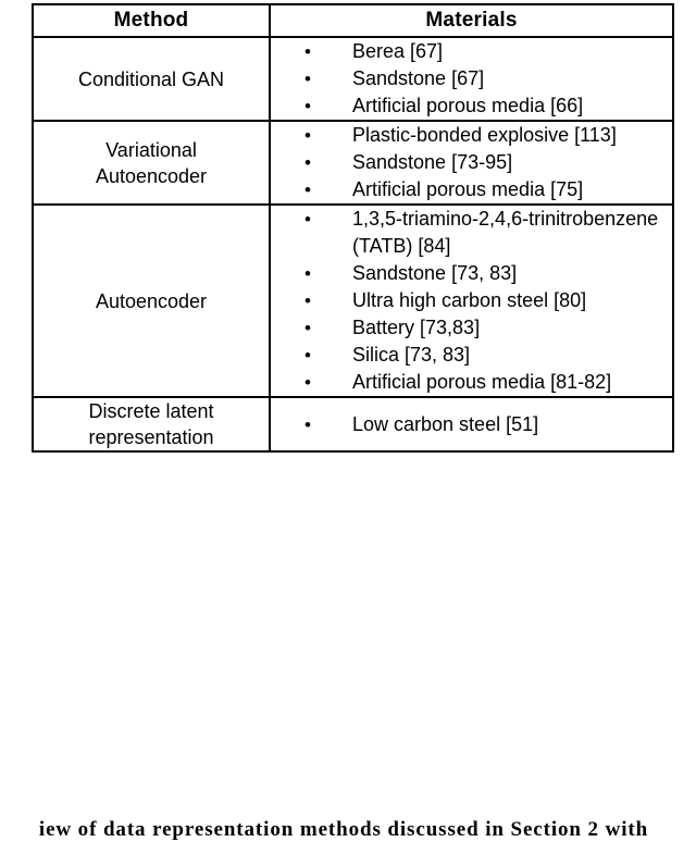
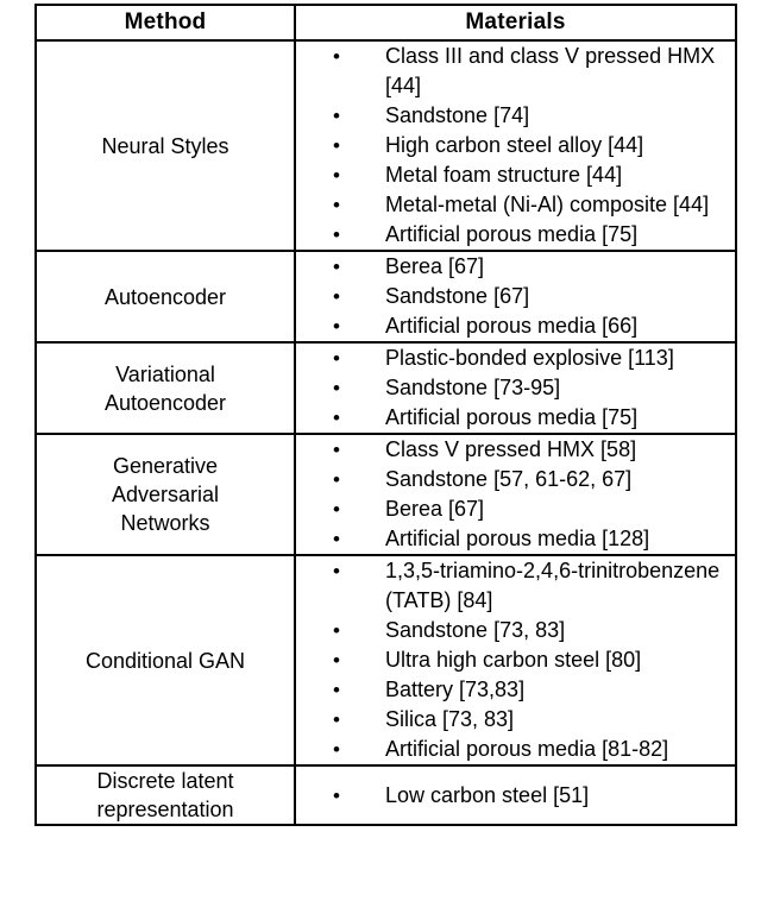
  Method	Materials
+ Neural Styles	• Class III and class V pressed HMX [44]• Sandstone [74]• High carbon steel alloy [44]• Metal foam structure [44]• Metal-metal (Ni-Al) composite [44]• Artificial porous media [75]
- Conditional GAN	• Berea [67]• Sandstone [67]• Artificial porous media [66]
+ Autoencoder	• Berea [67]• Sandstone [67]• Artificial porous media [66]
  Variational Autoencoder	• Plastic-bonded explosive [113]• Sandstone [73-95]• Artificial porous media [75]
+ Generative Adversarial Networks	• Class V pressed HMX [58]• Sandstone [57, 61-62, 67]• Berea [67]• Artificial porous media [128]
- Autoencoder	• 1,3,5-triamino-2,4,6-trinitrobenzene (TATB) [84]• Sandstone [73, 83]• Ultra high carbon steel [80]• Battery [73,83]• Silica [73, 83]• Artificial porous media [81-82]
+ Conditional GAN	• 1,3,5-triamino-2,4,6-trinitrobenzene (TATB) [84]• Sandstone [73, 83]• Ultra high carbon steel [80]• Battery [73,83]• Silica [73, 83]• Artificial porous media [81-82]
  Discrete latent representation	• Low carbon steel [51]
- iew of data representation methods discussed in Section 2 with
